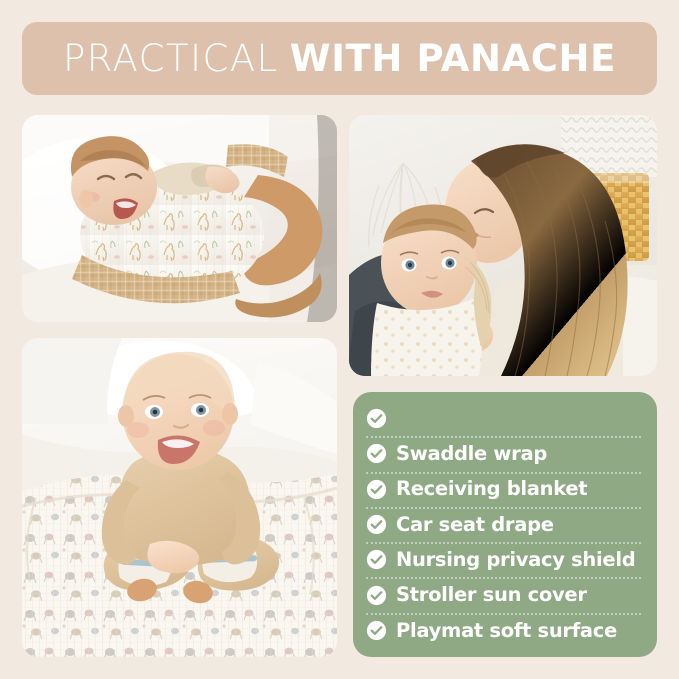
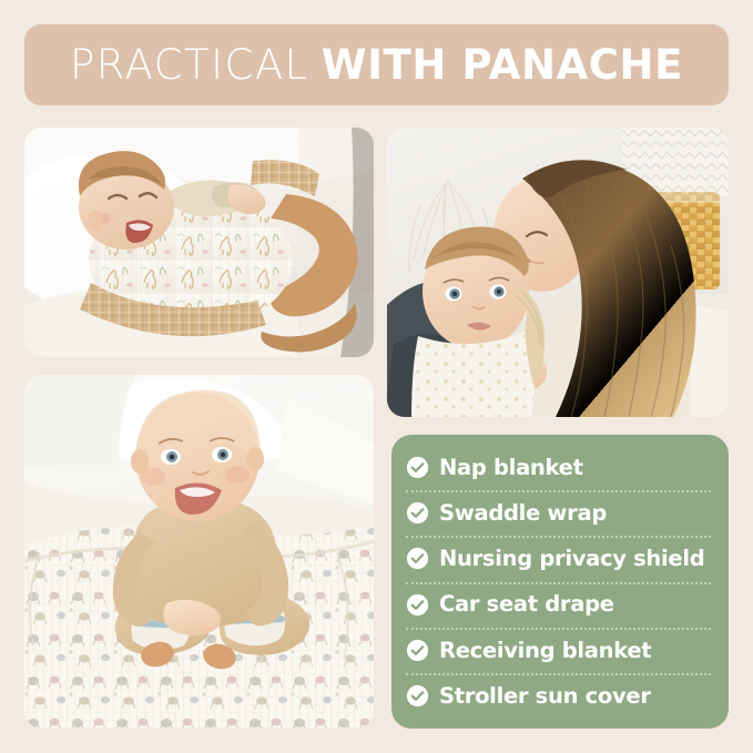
  PRACTICAL
  WITH PANACHE
+ Nap blanket
  Swaddle wrap
- Receiving blanket
+ Nursing privacy shield
  Car seat drape
- Nursing privacy shield
+ Receiving blanket
  Stroller sun cover
- Playmat soft surface
